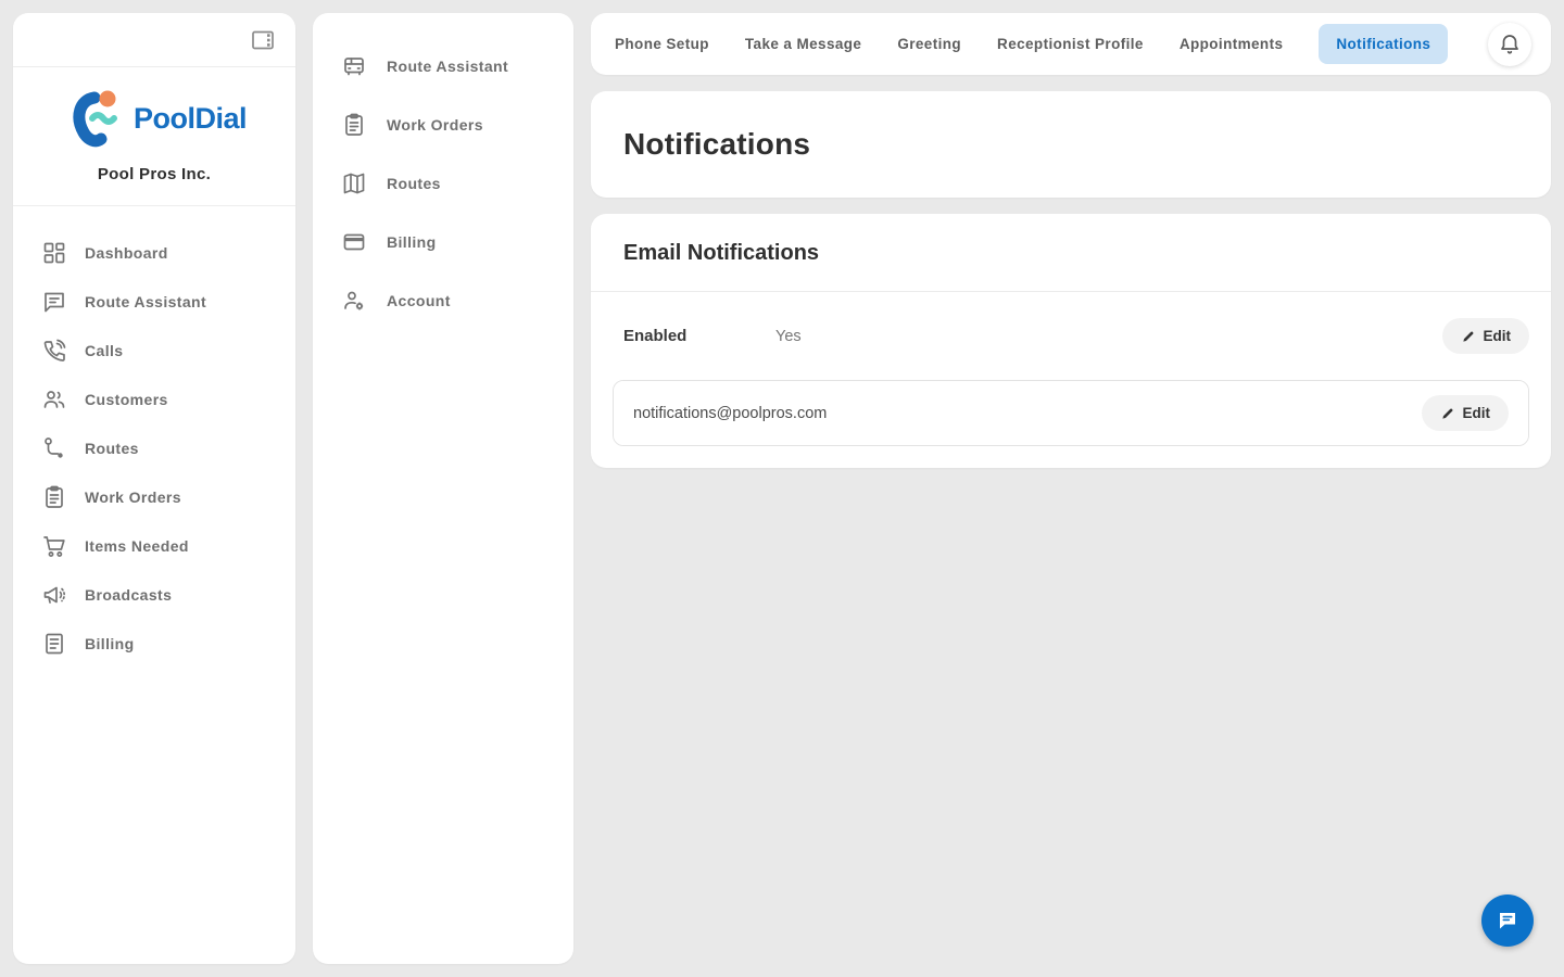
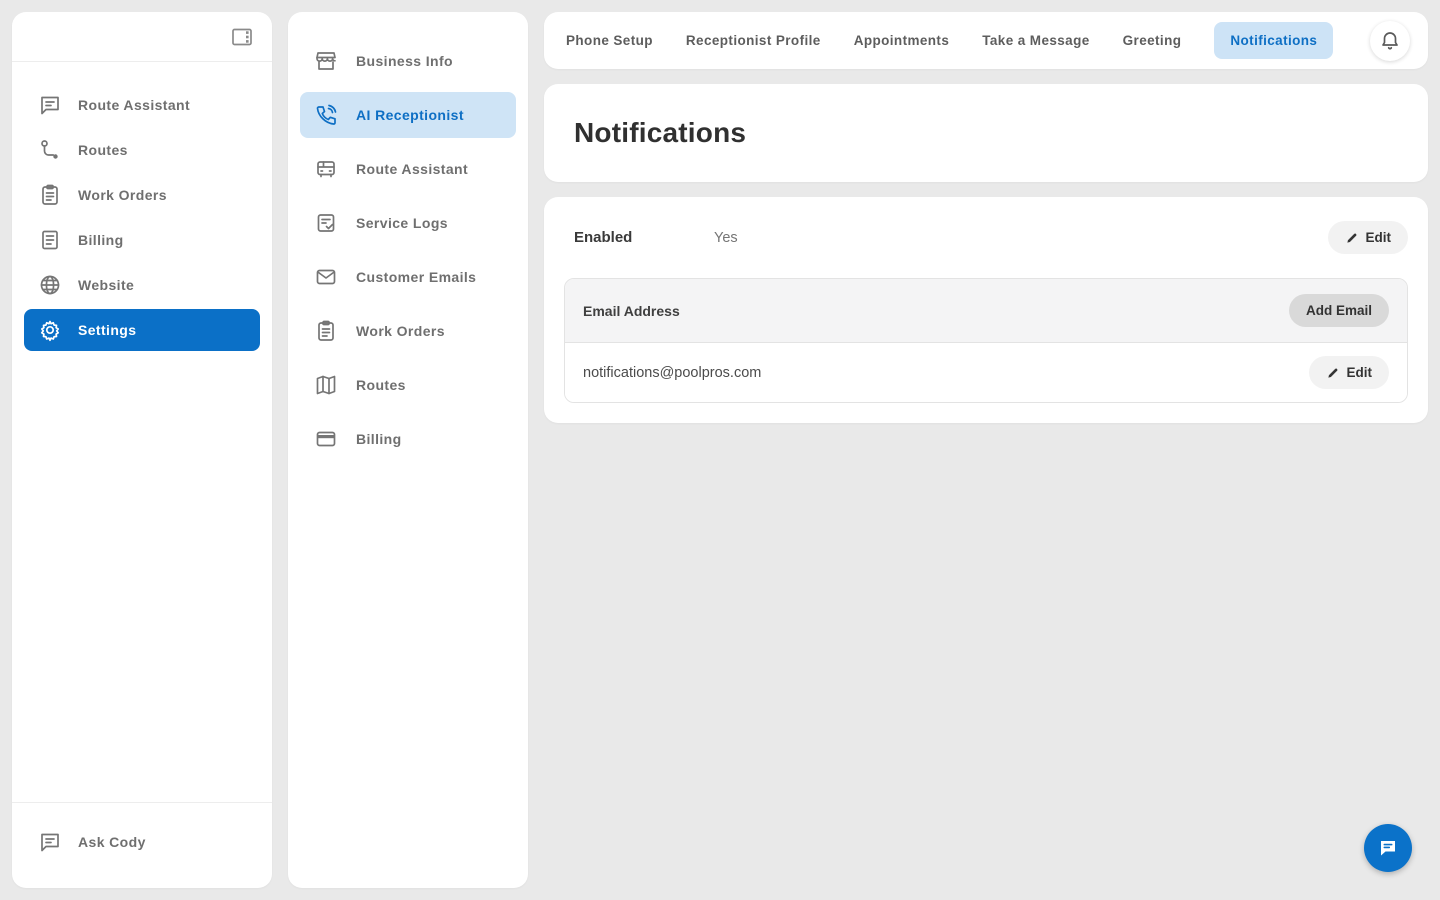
- PoolDial
- Pool Pros Inc.
- Dashboard
  Route Assistant
- Calls
- Customers
  Routes
  Work Orders
- Items Needed
- Broadcasts
  Billing
+ Website
+ Settings
+ Ask Cody
+ Business Info
+ AI Receptionist
  Route Assistant
+ Service Logs
+ Customer Emails
  Work Orders
  Routes
  Billing
- Account
  Phone Setup
- Take a Message
+ Receptionist Profile
- Greeting
+ Appointments
- Receptionist Profile
+ Take a Message
- Appointments
+ Greeting
  Notifications
  Notifications
- Email Notifications
  Enabled
  Yes
  Edit
+ Email Address
+ Add Email
  notifications@poolpros.com
  Edit
